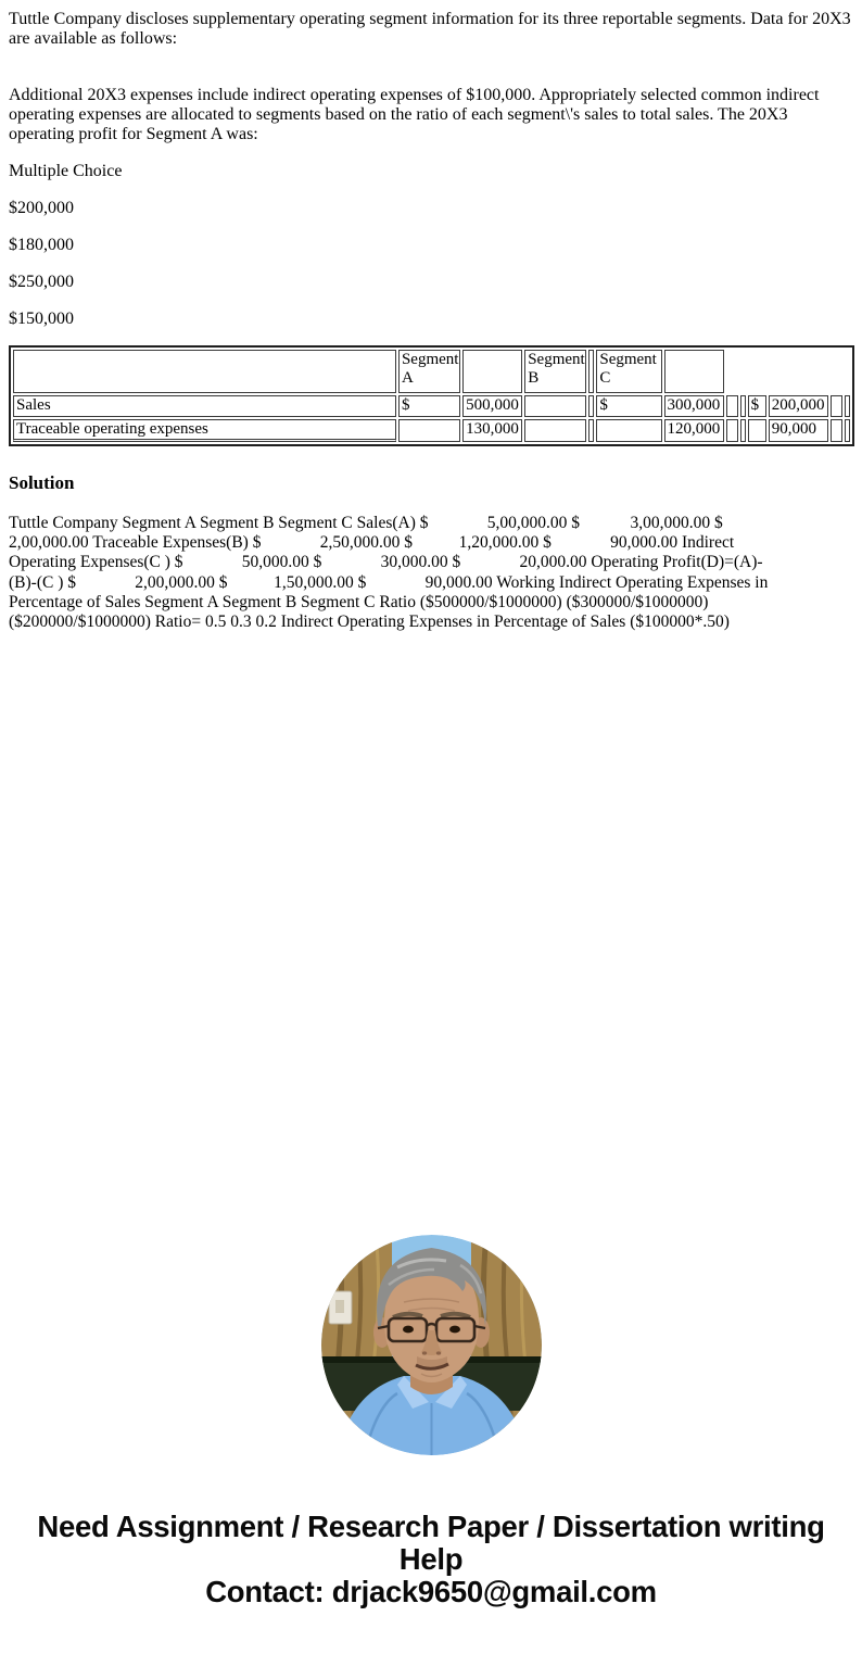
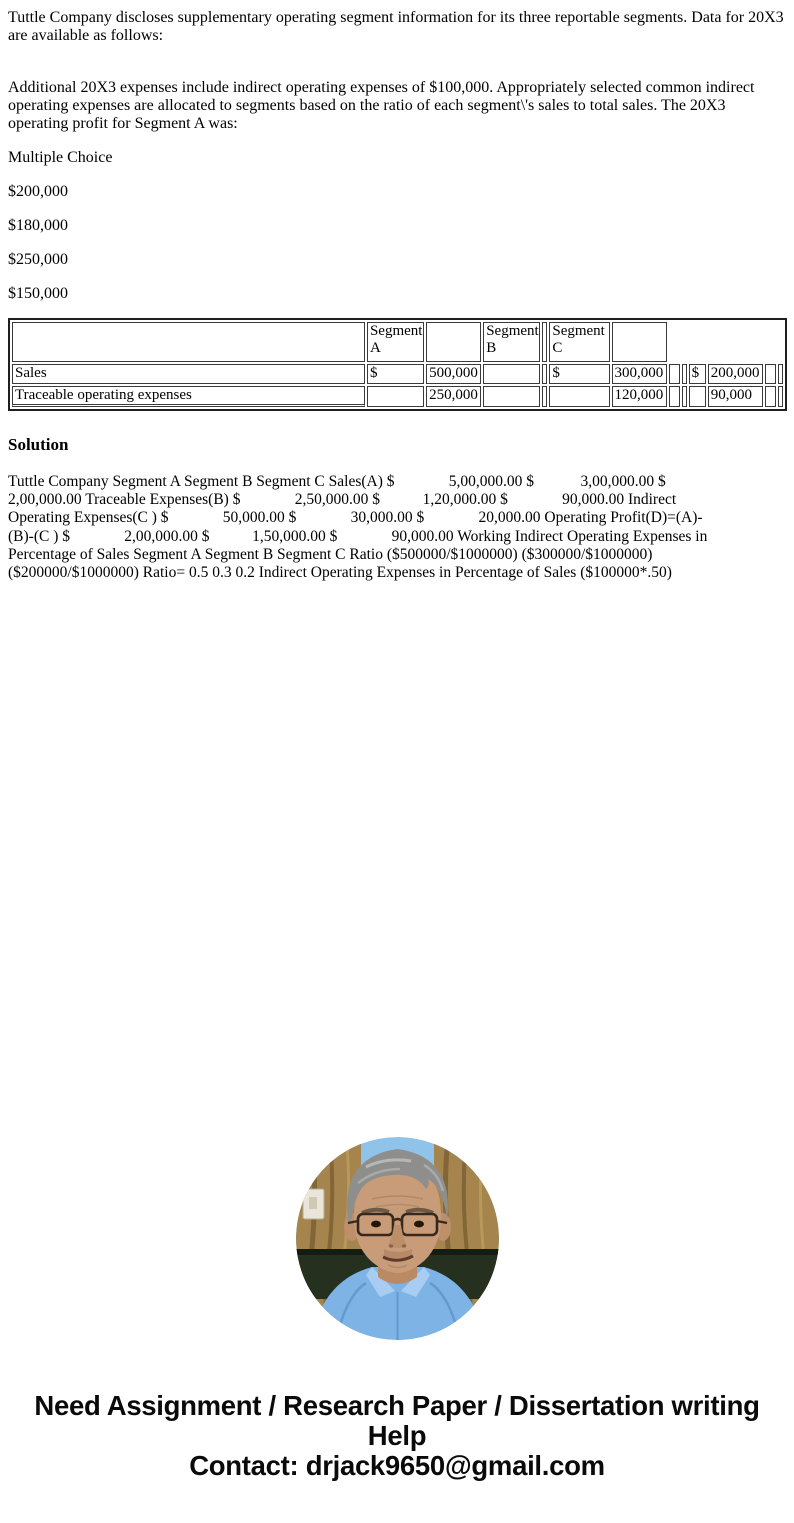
  Tuttle Company discloses supplementary operating segment information for its three reportable segments. Data for 20X3 are available as follows:
  Additional 20X3 expenses include indirect operating expenses of $100,000. Appropriately selected common indirect operating expenses are allocated to segments based on the ratio of each segment\'s sales to total sales. The 20X3 operating profit for Segment A was:
  Multiple Choice
  $200,000
  $180,000
  $250,000
  $150,000
  	Segment A		Segment B		Segment C
  Sales	$	500,000			$	300,000			$	200,000
- Traceable operating expenses		130,000				120,000				90,000
+ Traceable operating expenses		250,000				120,000				90,000
  Solution
  Tuttle Company Segment A Segment B Segment C Sales(A) $ 5,00,000.00 $ 3,00,000.00 $
  2,00,000.00 Traceable Expenses(B) $ 2,50,000.00 $ 1,20,000.00 $ 90,000.00 Indirect
  Operating Expenses(C ) $ 50,000.00 $ 30,000.00 $ 20,000.00 Operating Profit(D)=(A)-
  (B)-(C ) $ 2,00,000.00 $ 1,50,000.00 $ 90,000.00 Working Indirect Operating Expenses in
  Percentage of Sales Segment A Segment B Segment C Ratio ($500000/$1000000) ($300000/$1000000)
  ($200000/$1000000) Ratio= 0.5 0.3 0.2 Indirect Operating Expenses in Percentage of Sales ($100000*.50)
  Need Assignment / Research Paper / Dissertation writing Help
  Contact: drjack9650@gmail.com
